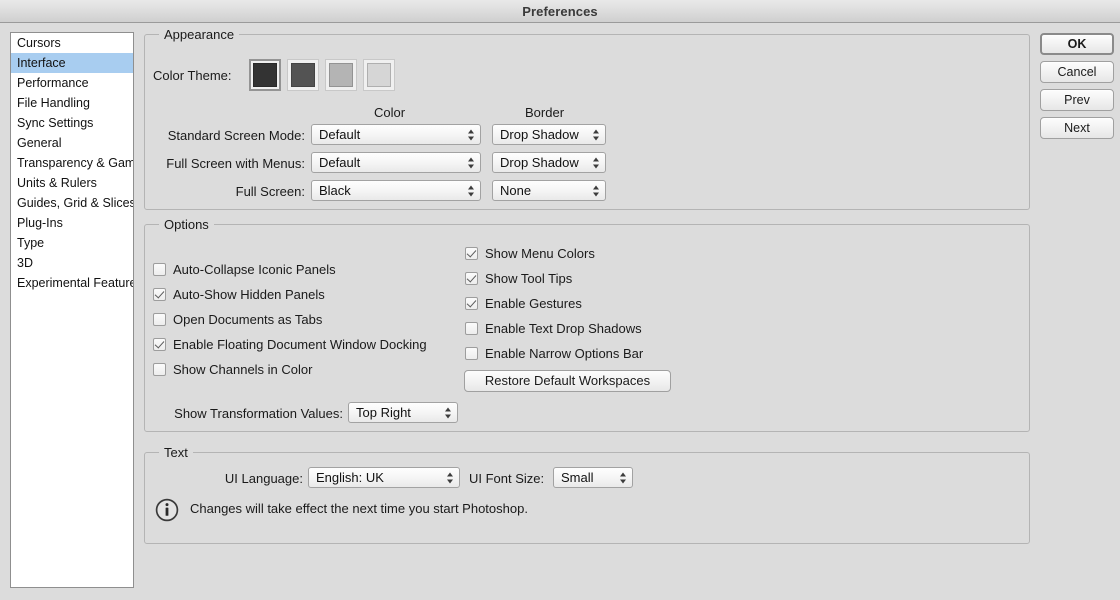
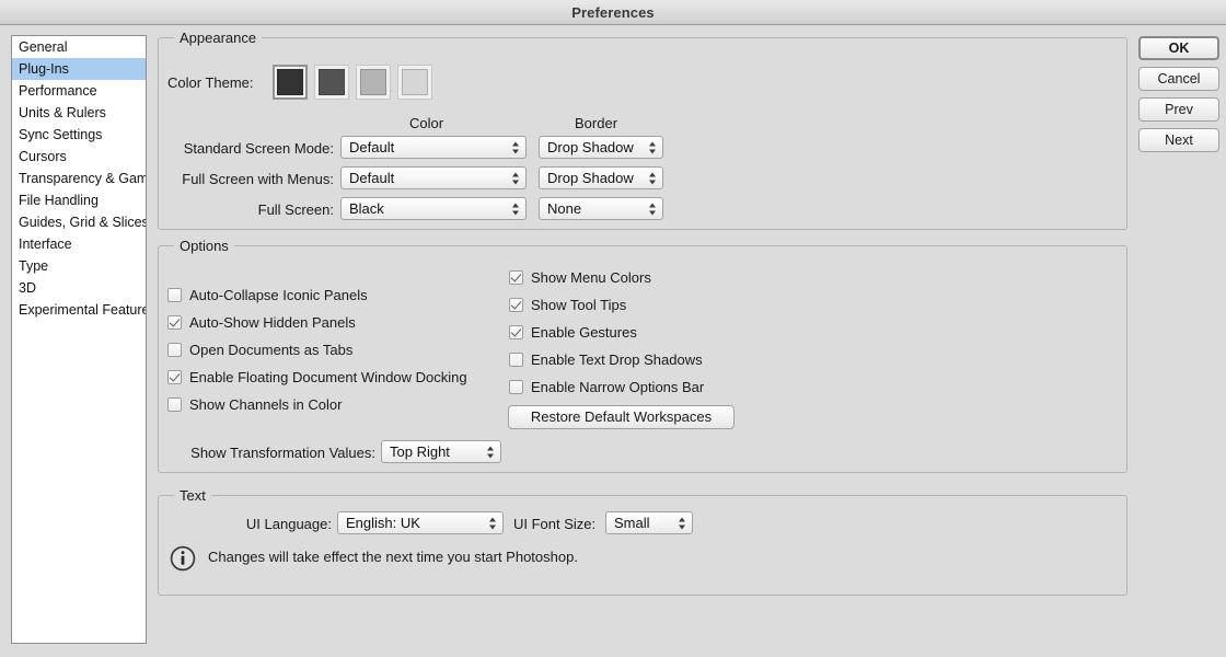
  Preferences
- Cursors
+ General
- Interface
+ Plug-Ins
  Performance
- File Handling
+ Units & Rulers
  Sync Settings
- General
+ Cursors
  Transparency & Gam
- Units & Rulers
+ File Handling
  Guides, Grid & Slices
- Plug-Ins
+ Interface
  Type
  3D
  Experimental Featur
  OK
  Cancel
  Prev
  Next
  Appearance
  Color Theme:
  Color
  Border
  Standard Screen Mode:
  Default
  Drop Shadow
  Full Screen with Menus:
  Default
  Drop Shadow
  Full Screen:
  Black
  None
  Options
  Auto-Collapse Iconic Panels
  Auto-Show Hidden Panels
  Open Documents as Tabs
  Enable Floating Document Window Docking
  Show Channels in Color
  Show Menu Colors
  Show Tool Tips
  Enable Gestures
  Enable Text Drop Shadows
  Enable Narrow Options Bar
  Restore Default Workspaces
  Show Transformation Values:
  Top Right
  Text
  UI Language:
  English: UK
  UI Font Size:
  Small
  Changes will take effect the next time you start Photoshop.
